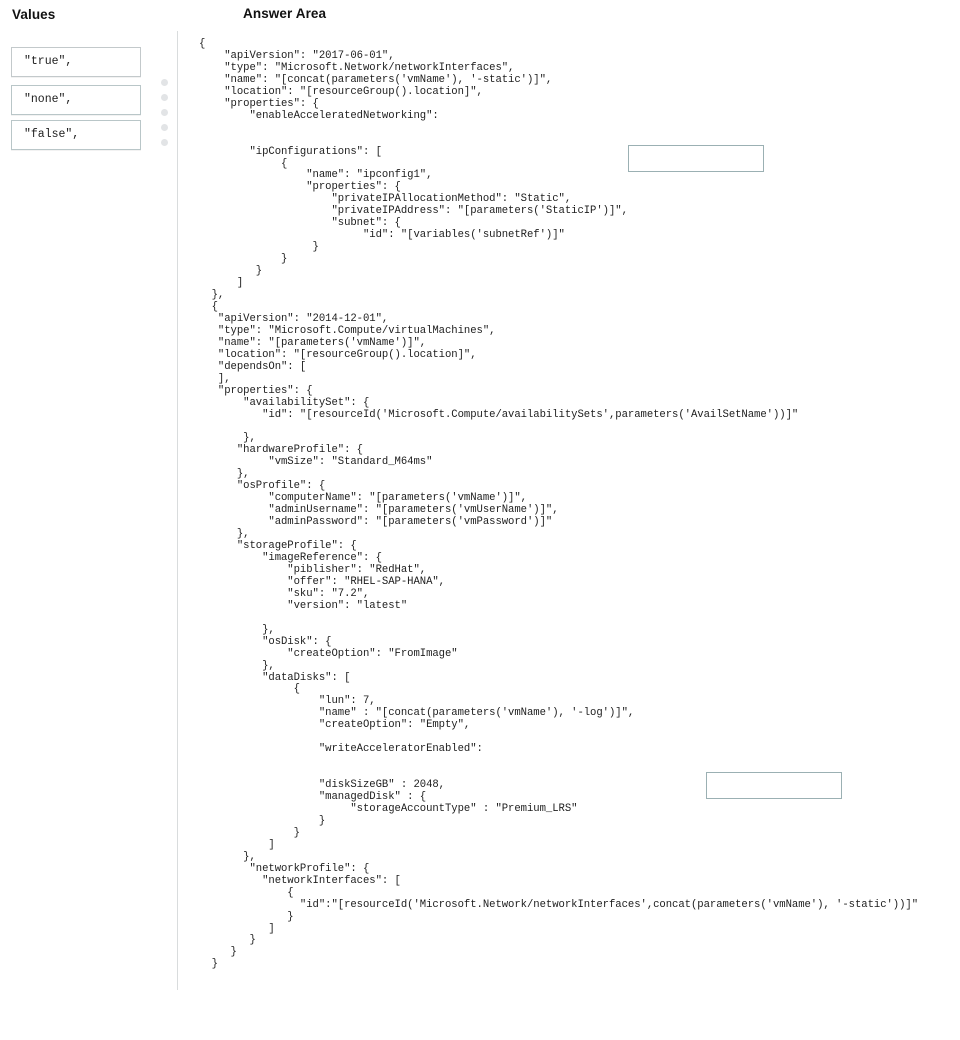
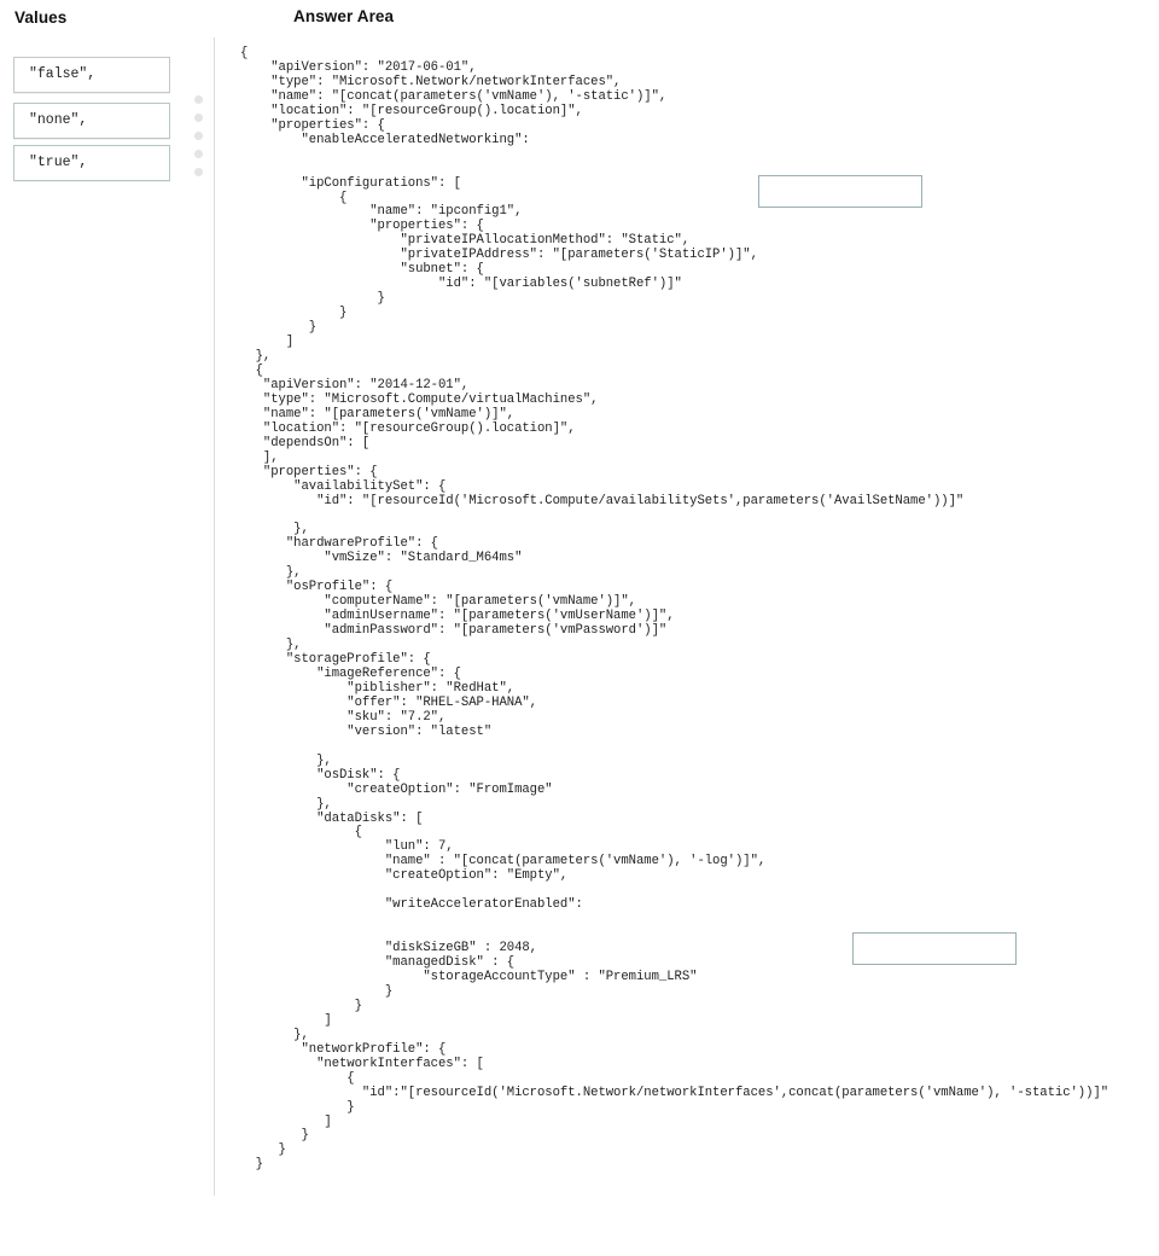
  Values
  Answer Area
- "true",
+ "false",
  "none",
- "false",
+ "true",
  {
  "apiVersion": "2017-06-01",
  "type": "Microsoft.Network/networkInterfaces",
  "name": "[concat(parameters('vmName'), '-static')]",
  "location": "[resourceGroup().location]",
  "properties": {
  "enableAcceleratedNetworking":
  "ipConfigurations": [
  {
  "name": "ipconfig1",
  "properties": {
  "privateIPAllocationMethod": "Static",
  "privateIPAddress": "[parameters('StaticIP')]",
  "subnet": {
  "id": "[variables('subnetRef')]"
  }
  }
  }
  ]
  },
  {
  "apiVersion": "2014-12-01",
  "type": "Microsoft.Compute/virtualMachines",
  "name": "[parameters('vmName')]",
  "location": "[resourceGroup().location]",
  "dependsOn": [
  ],
  "properties": {
  "availabilitySet": {
  "id": "[resourceId('Microsoft.Compute/availabilitySets',parameters('AvailSetName'))]"
  },
  "hardwareProfile": {
  "vmSize": "Standard_M64ms"
  },
  "osProfile": {
  "computerName": "[parameters('vmName')]",
  "adminUsername": "[parameters('vmUserName')]",
  "adminPassword": "[parameters('vmPassword')]"
  },
  "storageProfile": {
  "imageReference": {
  "piblisher": "RedHat",
  "offer": "RHEL-SAP-HANA",
  "sku": "7.2",
  "version": "latest"
  },
  "osDisk": {
  "createOption": "FromImage"
  },
  "dataDisks": [
  {
  "lun": 7,
  "name" : "[concat(parameters('vmName'), '-log')]",
  "createOption": "Empty",
  "writeAcceleratorEnabled":
  "diskSizeGB" : 2048,
  "managedDisk" : {
  "storageAccountType" : "Premium_LRS"
  }
  }
  ]
  },
  "networkProfile": {
  "networkInterfaces": [
  {
  "id":"[resourceId('Microsoft.Network/networkInterfaces',concat(parameters('vmName'), '-static'))]"
  }
  ]
  }
  }
  }
